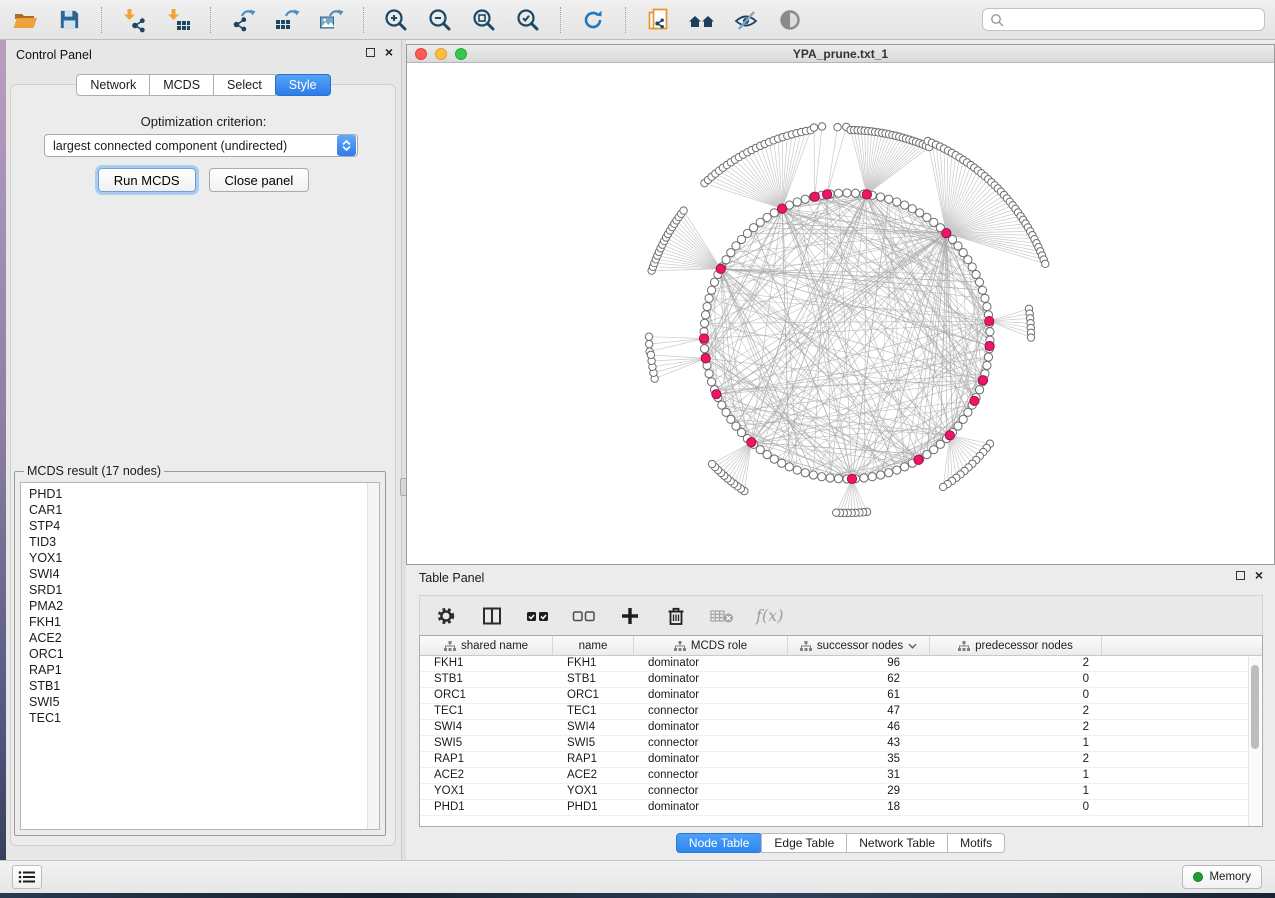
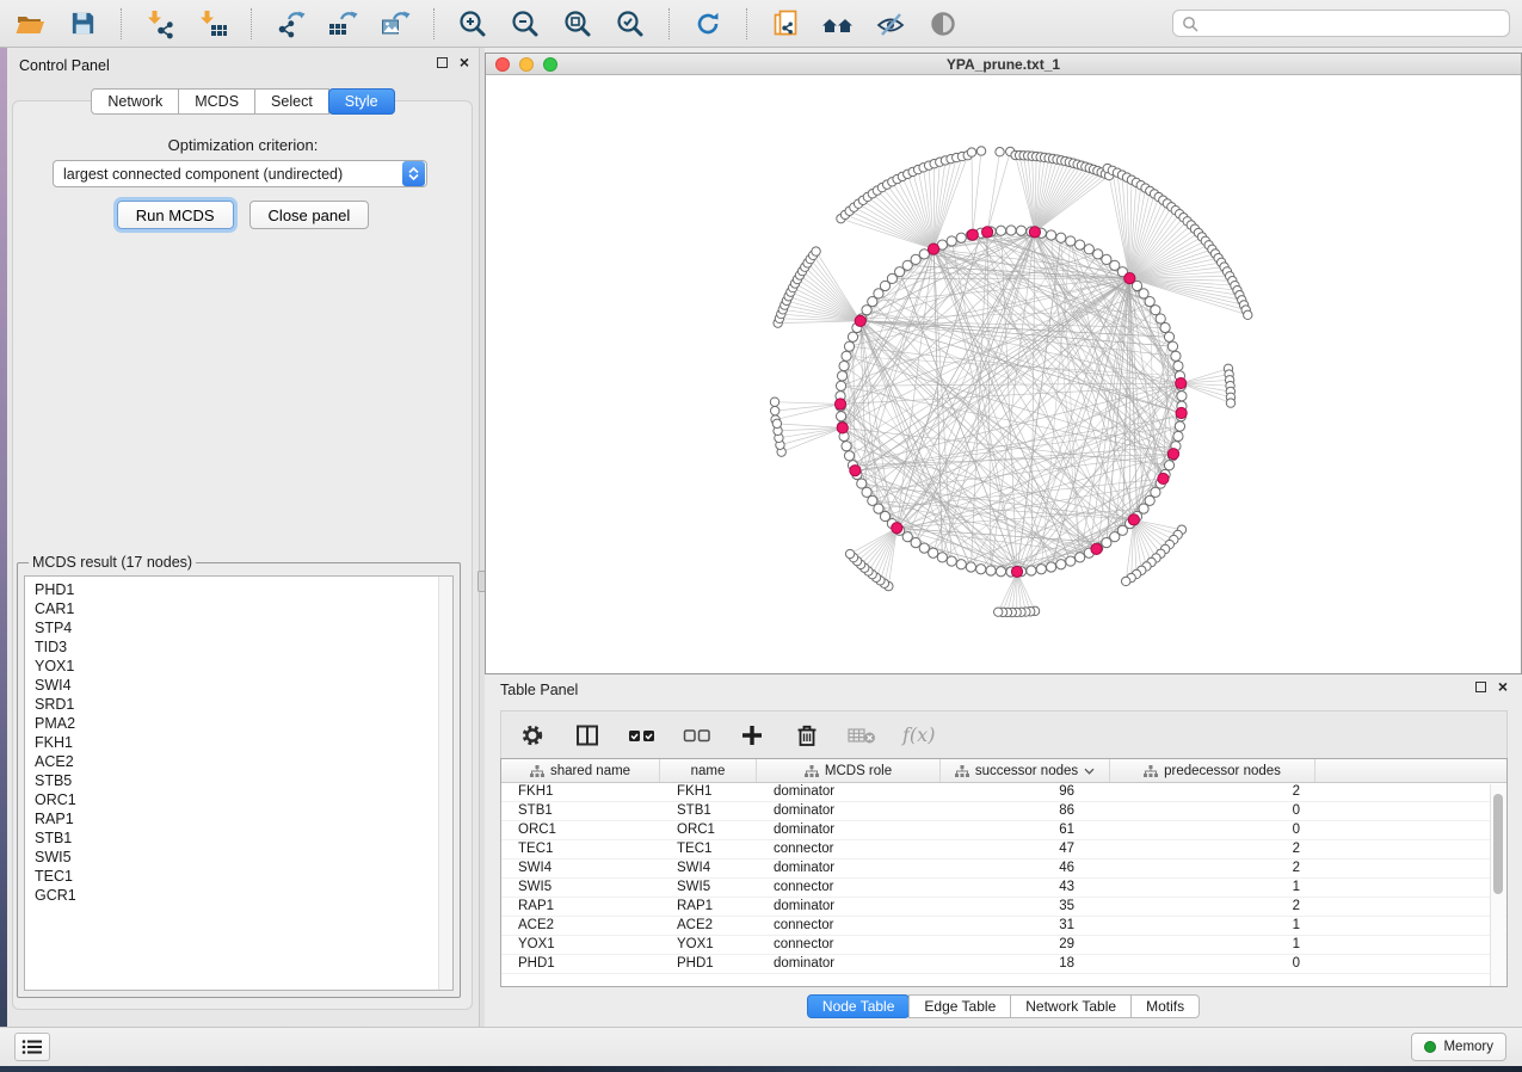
  Control Panel
  ×
  Network
  MCDS
  Select
  Style
  Optimization criterion:
  largest connected component (undirected)
  Run MCDS
  Close panel
  MCDS result (17 nodes)
  PHD1
  CAR1
  STP4
  TID3
  YOX1
  SWI4
  SRD1
  PMA2
  FKH1
  ACE2
+ STB5
  ORC1
  RAP1
  STB1
  SWI5
  TEC1
+ GCR1
  YPA_prune.txt_1
  Table Panel
  ×
  f(x)
  shared name
  name
  MCDS role
  successor nodes
  predecessor nodes
  FKH1
  FKH1
  dominator
  96
  2
  STB1
  STB1
  dominator
- 62
+ 86
  0
  ORC1
  ORC1
  dominator
  61
  0
  TEC1
  TEC1
  connector
  47
  2
  SWI4
  SWI4
  dominator
  46
  2
  SWI5
  SWI5
  connector
  43
  1
  RAP1
  RAP1
  dominator
  35
  2
  ACE2
  ACE2
  connector
  31
  1
  YOX1
  YOX1
  connector
  29
  1
  PHD1
  PHD1
  dominator
  18
  0
  Node Table
  Edge Table
  Network Table
  Motifs
  Memory
